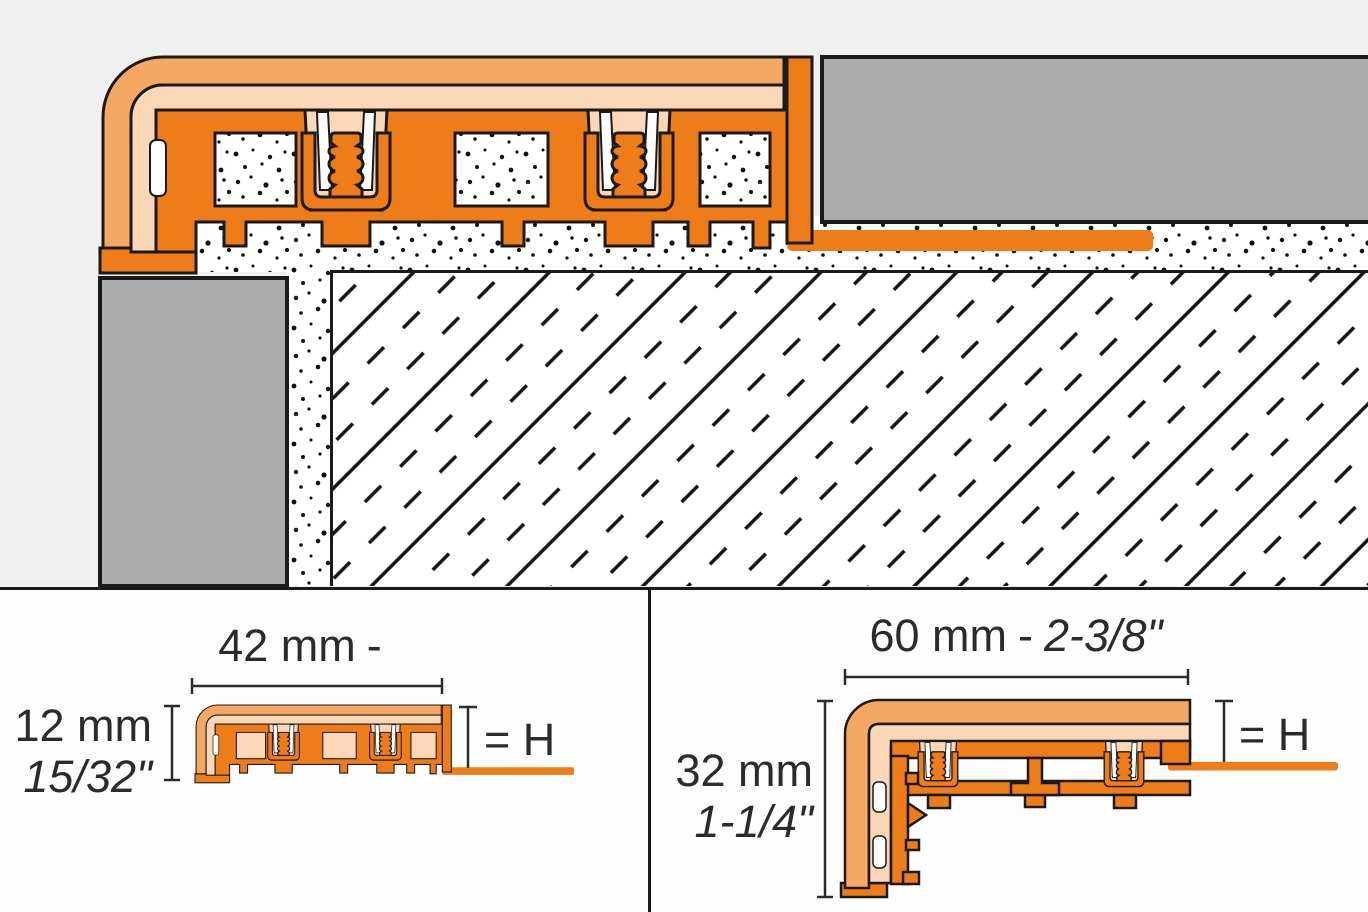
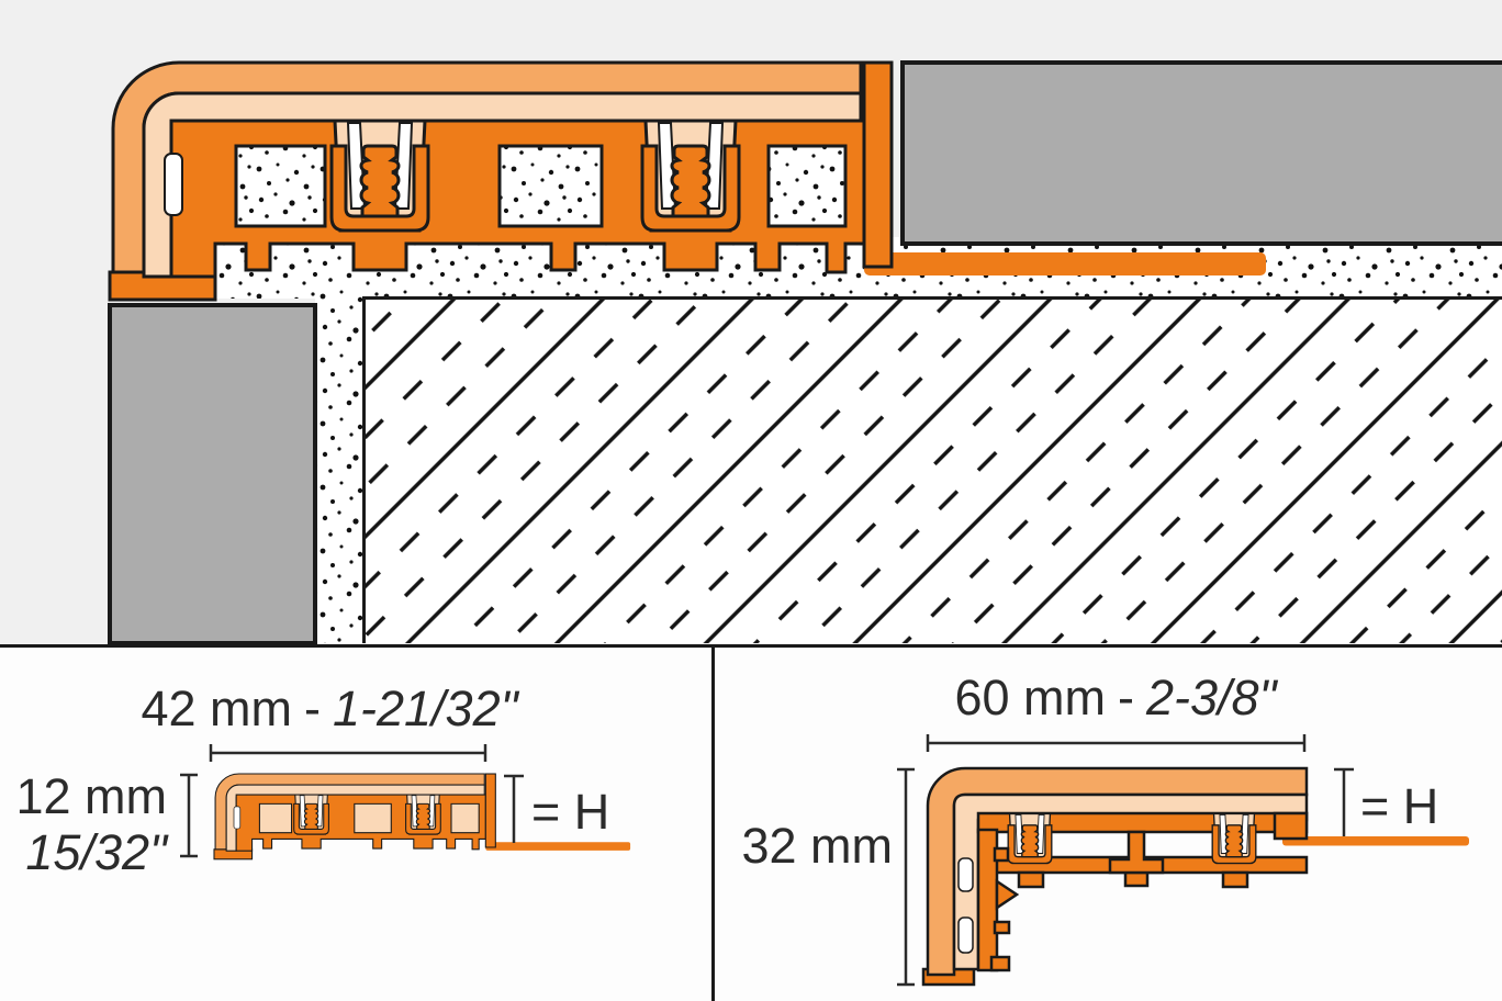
  42 mm
  -
+ 1-21/32"
  12 mm
  15/32"
  = H
  60 mm
  -
  2-3/8"
  32 mm
- 1-1/4"
  = H
